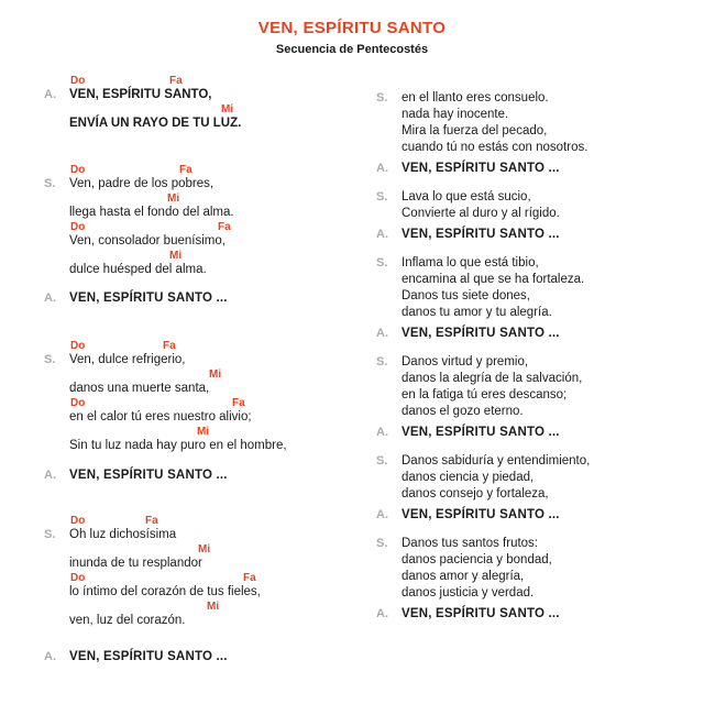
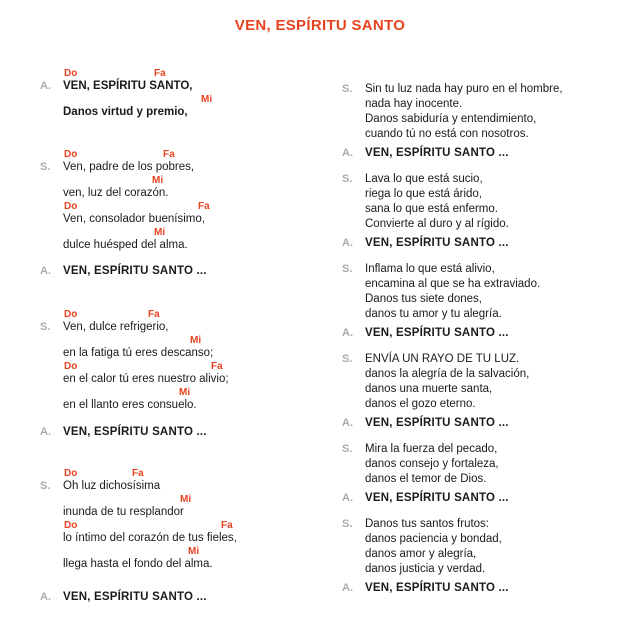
  VEN, ESPÍRITU SANTO
- Secuencia de Pentecostés
  A.
  Do
  Fa
  VEN, ESPÍRITU SANTO,
  Mi
- ENVÍA UN RAYO DE TU LUZ.
+ Danos virtud y premio,
  S.
  Do
  Fa
  Ven, padre de los pobres,
  Mi
- llega hasta el fondo del alma.
+ ven, luz del corazón.
  Do
  Fa
  Ven, consolador buenísimo,
  Mi
  dulce huésped del alma.
  A.
  VEN, ESPÍRITU SANTO ...
  S.
  Do
  Fa
  Ven, dulce refrigerio,
  Mi
- danos una muerte santa,
+ en la fatiga tú eres descanso;
  Do
  Fa
  en el calor tú eres nuestro alivio;
  Mi
- Sin tu luz nada hay puro en el hombre,
+ en el llanto eres consuelo.
  A.
  VEN, ESPÍRITU SANTO ...
  S.
  Do
  Fa
  Oh luz dichosísima
  Mi
  inunda de tu resplandor
  Do
  Fa
  lo íntimo del corazón de tus fieles,
  Mi
- ven, luz del corazón.
+ llega hasta el fondo del alma.
  A.
  VEN, ESPÍRITU SANTO ...
  S.
- en el llanto eres consuelo.
+ Sin tu luz nada hay puro en el hombre,
  nada hay inocente.
- Mira la fuerza del pecado,
+ Danos sabiduría y entendimiento,
- cuando tú no estás con nosotros.
+ cuando tú no está con nosotros.
  A.
  VEN, ESPÍRITU SANTO ...
  S.
  Lava lo que está sucio,
+ riega lo que está árido,
+ sana lo que está enfermo.
  Convierte al duro y al rígido.
  A.
  VEN, ESPÍRITU SANTO ...
  S.
- Inflama lo que está tibio,
+ Inflama lo que está alivio,
- encamina al que se ha fortaleza.
+ encamina al que se ha extraviado.
  Danos tus siete dones,
  danos tu amor y tu alegría.
  A.
  VEN, ESPÍRITU SANTO ...
  S.
- Danos virtud y premio,
+ ENVÍA UN RAYO DE TU LUZ.
  danos la alegría de la salvación,
- en la fatiga tú eres descanso;
+ danos una muerte santa,
  danos el gozo eterno.
  A.
  VEN, ESPÍRITU SANTO ...
  S.
- Danos sabiduría y entendimiento,
+ Mira la fuerza del pecado,
- danos ciencia y piedad,
  danos consejo y fortaleza,
+ danos el temor de Dios.
  A.
  VEN, ESPÍRITU SANTO ...
  S.
  Danos tus santos frutos:
  danos paciencia y bondad,
  danos amor y alegría,
  danos justicia y verdad.
  A.
  VEN, ESPÍRITU SANTO ...
